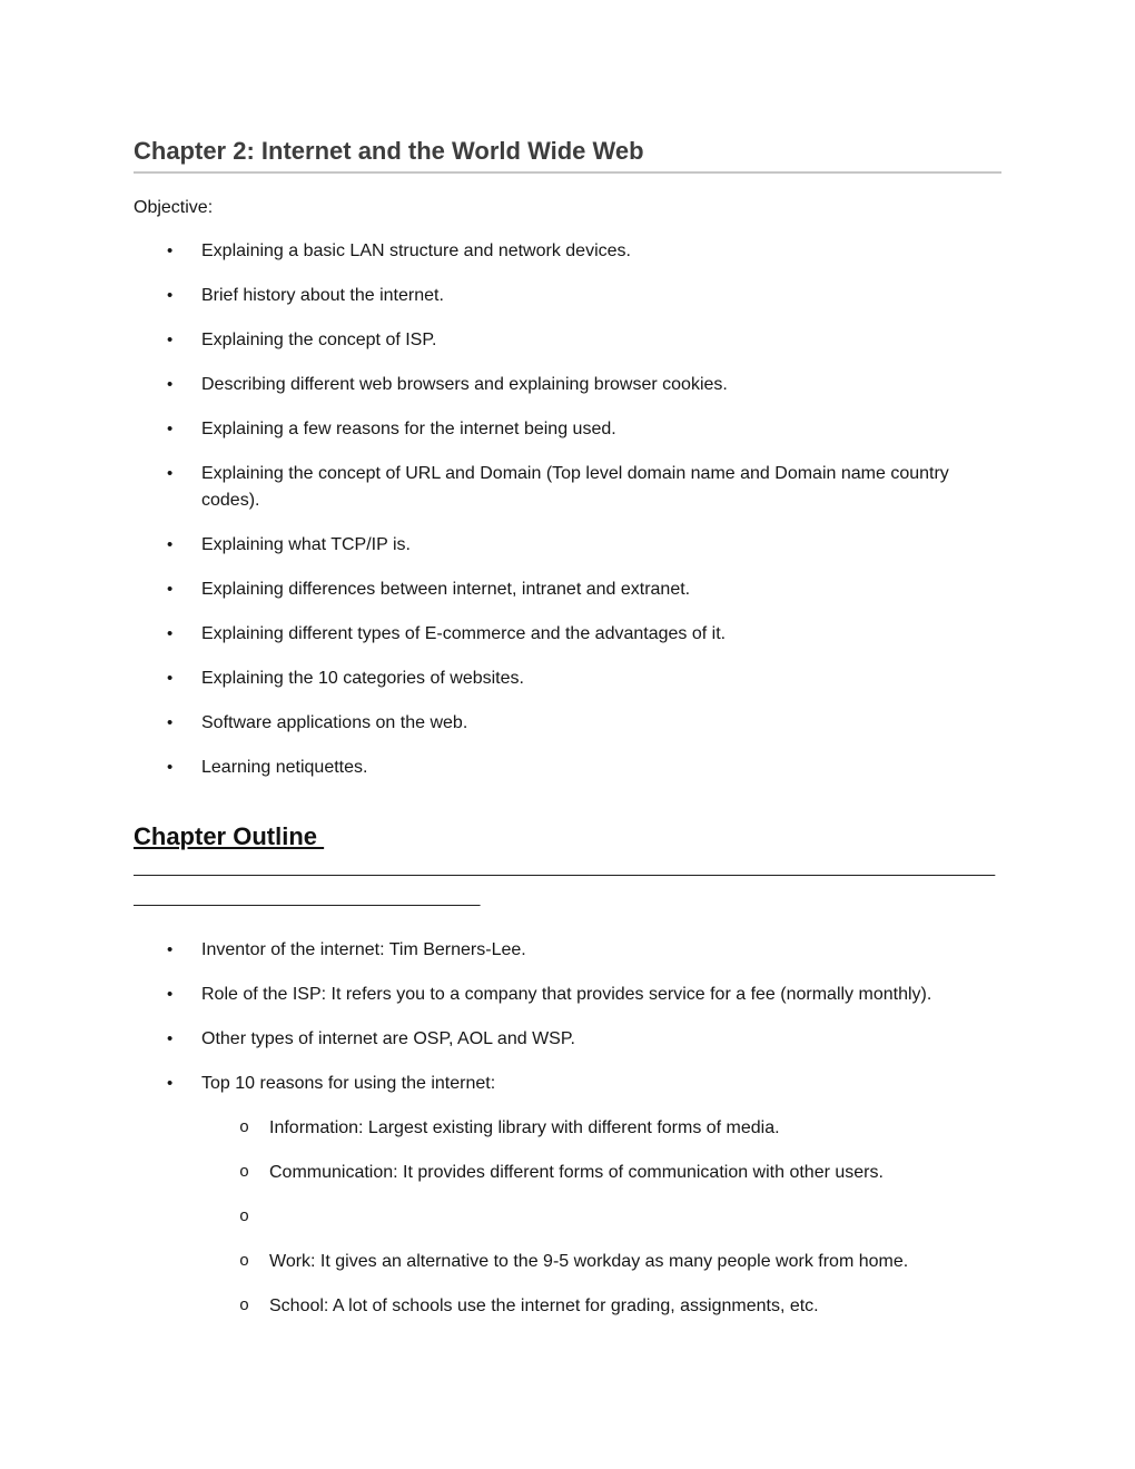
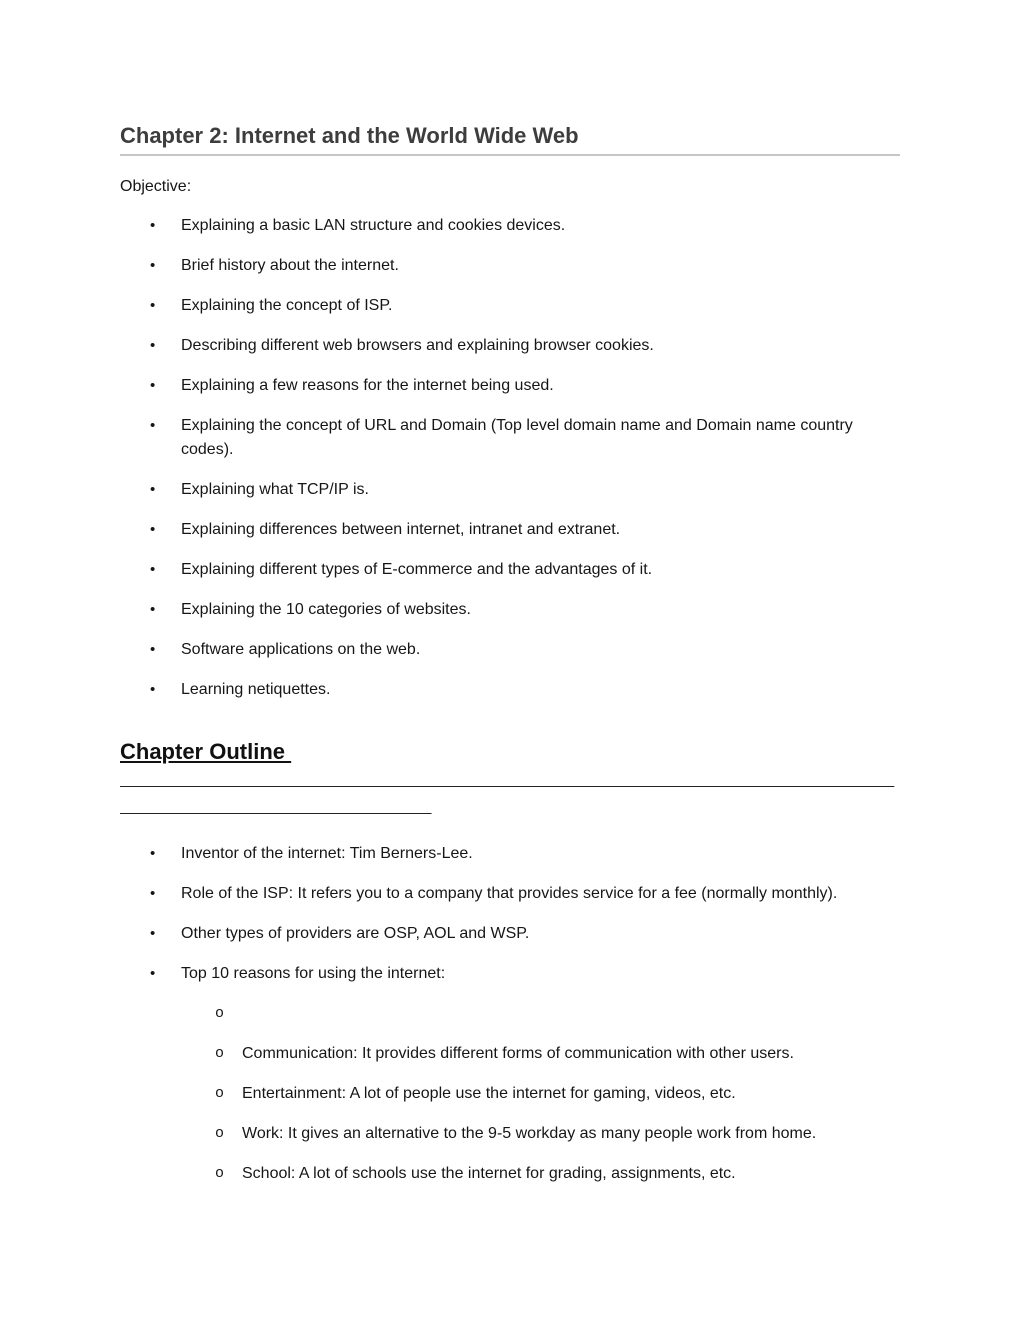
  Chapter 2: Internet and the World Wide Web
  Objective:
  •
- Explaining a basic LAN structure and network devices.
+ Explaining a basic LAN structure and cookies devices.
  •
  Brief history about the internet.
  •
  Explaining the concept of ISP.
  •
  Describing different web browsers and explaining browser cookies.
  •
  Explaining a few reasons for the internet being used.
  •
  Explaining the concept of URL and Domain (Top level domain name and Domain name country codes).
  •
  Explaining what TCP/IP is.
  •
  Explaining differences between internet, intranet and extranet.
  •
  Explaining different types of E-commerce and the advantages of it.
  •
  Explaining the 10 categories of websites.
  •
  Software applications on the web.
  •
  Learning netiquettes.
  Chapter Outline
  _______________________________________________________________________________________
  ___________________________________
  •
  Inventor of the internet: Tim Berners-Lee.
  •
  Role of the ISP: It refers you to a company that provides service for a fee (normally monthly).
  •
- Other types of internet are OSP, AOL and WSP.
+ Other types of providers are OSP, AOL and WSP.
  •
  Top 10 reasons for using the internet:
  o
- Information: Largest existing library with different forms of media.
  o
  Communication: It provides different forms of communication with other users.
  o
+ Entertainment: A lot of people use the internet for gaming, videos, etc.
  o
  Work: It gives an alternative to the 9-5 workday as many people work from home.
  o
  School: A lot of schools use the internet for grading, assignments, etc.
